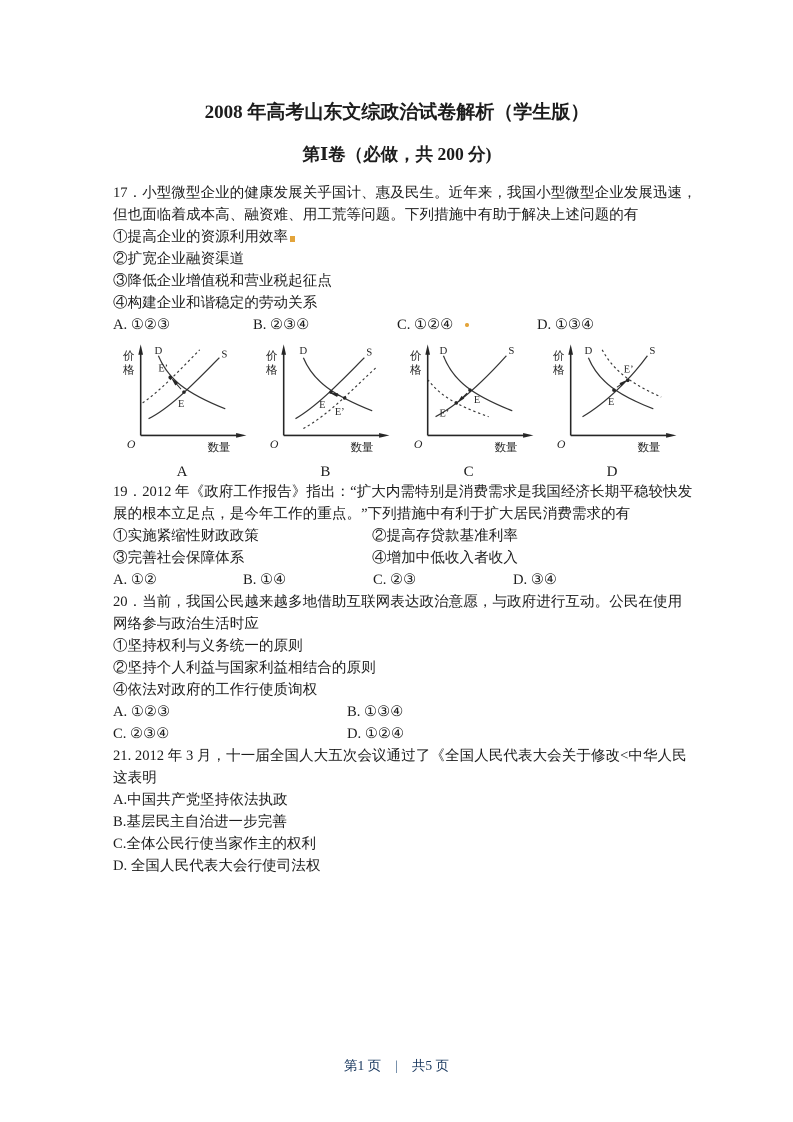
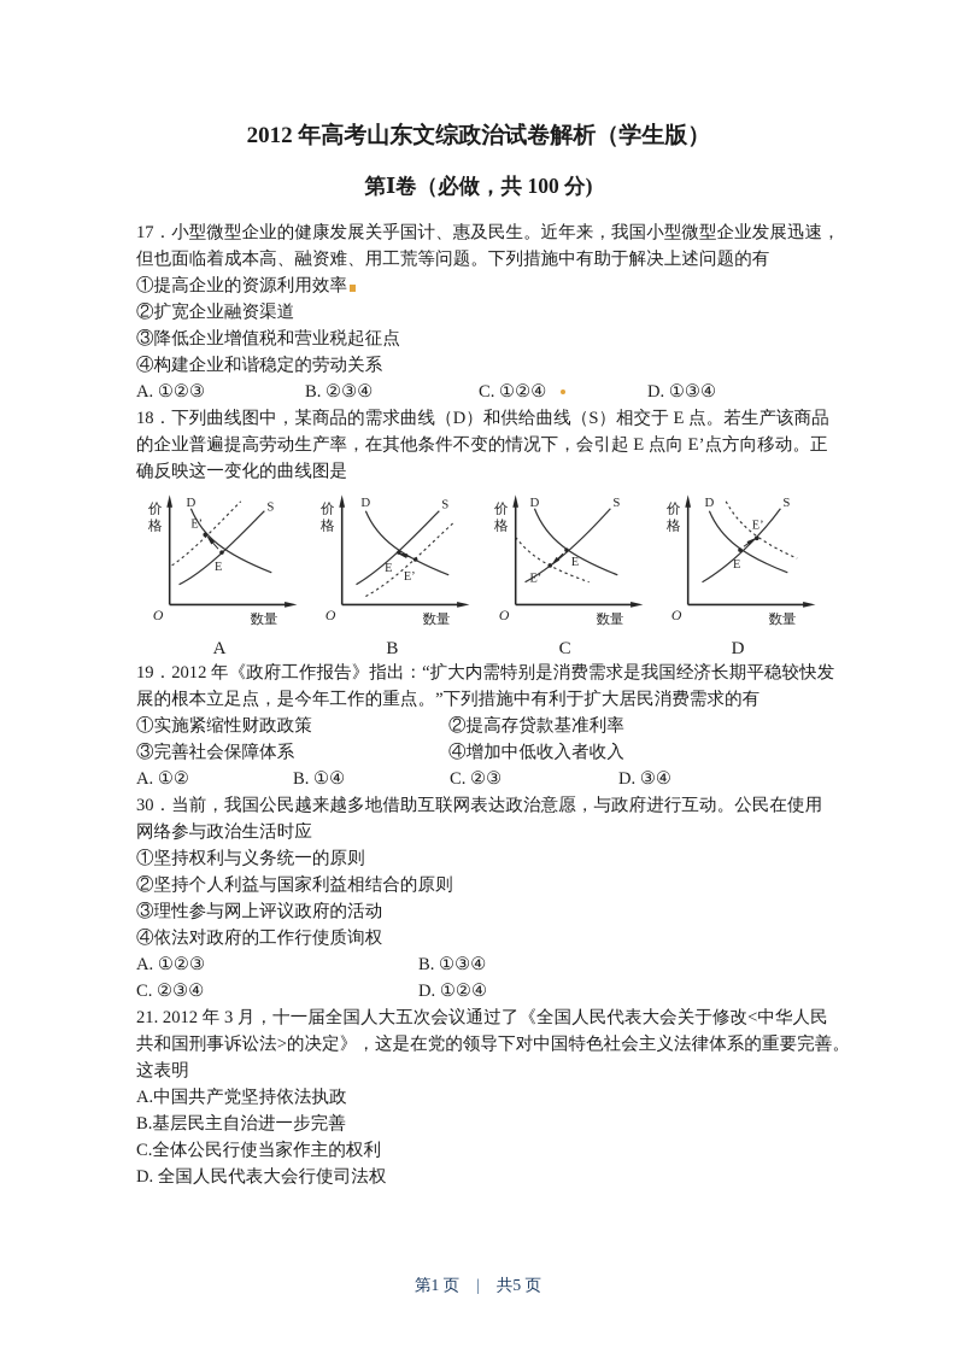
- 2008 年高考山东文综政治试卷解析（学生版）
+ 2012 年高考山东文综政治试卷解析（学生版）
- 第Ⅰ卷（必做，共 200 分)
+ 第Ⅰ卷（必做，共 100 分)
  17．小型微型企业的健康发展关乎国计、惠及民生。近年来，我国小型微型企业发展迅速，
  但也面临着成本高、融资难、用工荒等问题。下列措施中有助于解决上述问题的有
  ①提高企业的资源利用效率
  ②扩宽企业融资渠道
  ③降低企业增值税和营业税起征点
  ④构建企业和谐稳定的劳动关系
  A. ①②③
  B. ②③④
  C. ①②④
  D. ①③④
+ 18．下列曲线图中，某商品的需求曲线（D）和供给曲线（S）相交于 E 点。若生产该商品
+ 的企业普遍提高劳动生产率，在其他条件不变的情况下，会引起 E 点向 E’点方向移动。正
+ 确反映这一变化的曲线图是
  价
  格
  O
  数量
  D
  S
  E
  E’
  A
  价
  格
  O
  数量
  D
  S
  E
  E’
  B
  价
  格
  O
  数量
  D
  S
  E
  E’
  C
  价
  格
  O
  数量
  D
  S
  E
  E’
  D
  19．2012 年《政府工作报告》指出：“扩大内需特别是消费需求是我国经济长期平稳较快发
  展的根本立足点，是今年工作的重点。”下列措施中有利于扩大居民消费需求的有
  ①实施紧缩性财政政策
  ②提高存贷款基准利率
  ③完善社会保障体系
  ④增加中低收入者收入
  A. ①②
  B. ①④
  C. ②③
  D. ③④
- 20．当前，我国公民越来越多地借助互联网表达政治意愿，与政府进行互动。公民在使用
+ 30．当前，我国公民越来越多地借助互联网表达政治意愿，与政府进行互动。公民在使用
  网络参与政治生活时应
  ①坚持权利与义务统一的原则
  ②坚持个人利益与国家利益相结合的原则
+ ③理性参与网上评议政府的活动
  ④依法对政府的工作行使质询权
  A. ①②③
  B. ①③④
  C. ②③④
  D. ①②④
  21. 2012 年 3 月，十一届全国人大五次会议通过了《全国人民代表大会关于修改<中华人民
+ 共和国刑事诉讼法>的决定》，这是在党的领导下对中国特色社会主义法律体系的重要完善。
  这表明
  A.中国共产党坚持依法执政
  B.基层民主自治进一步完善
  C.全体公民行使当家作主的权利
  D. 全国人民代表大会行使司法权
  第1 页 | 共5 页
